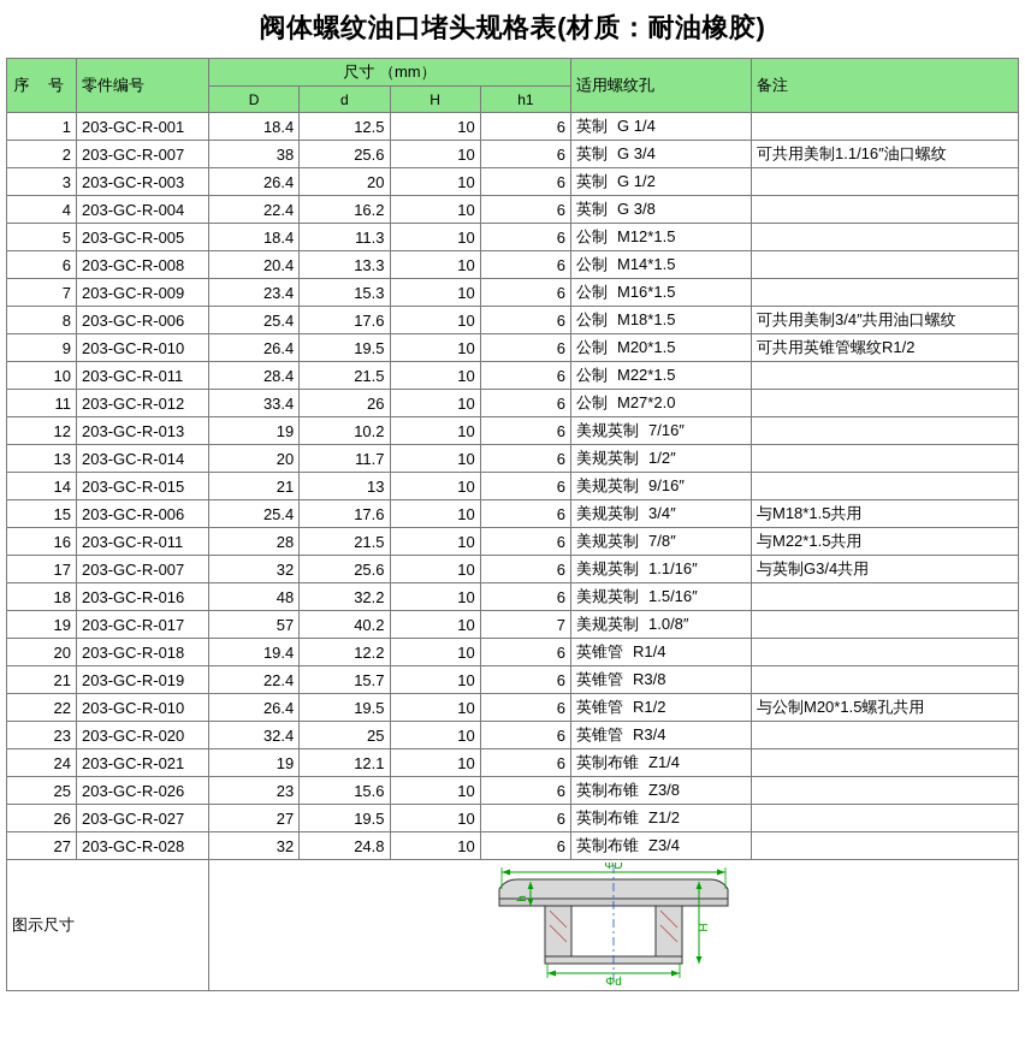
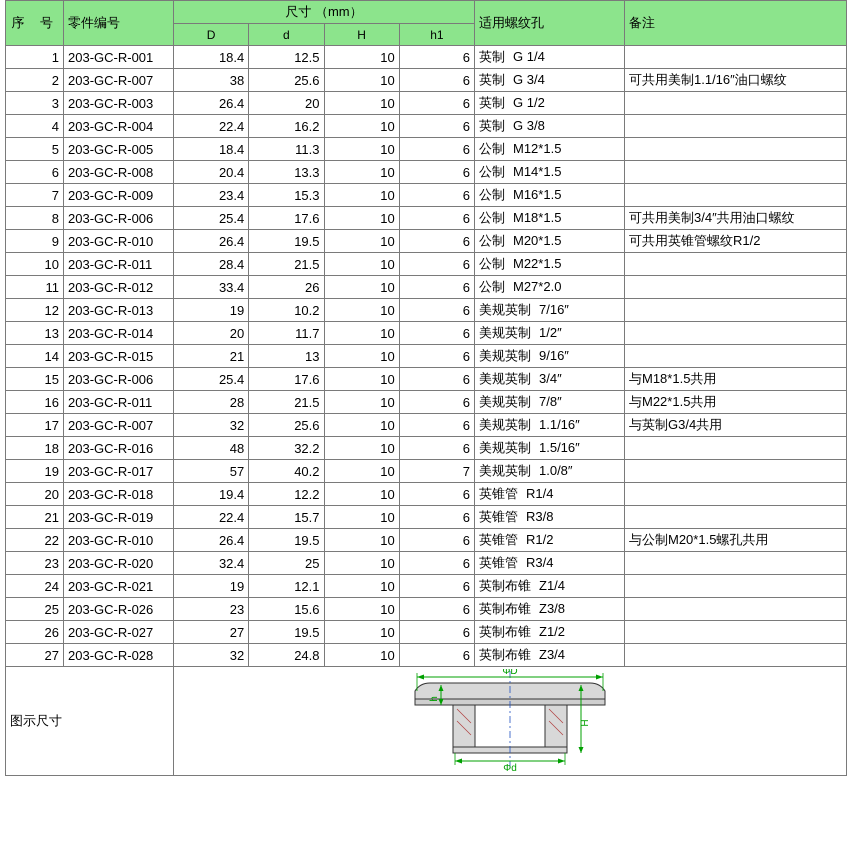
- 阀体螺纹油口堵头规格表(材质：耐油橡胶)
  序 号	零件编号	尺寸 （mm）	适用螺纹孔	备注
  D	d	H	h1
  1	203-GC-R-001	18.4	12.5	10	6	英制 G 1/4
  2	203-GC-R-007	38	25.6	10	6	英制 G 3/4	可共用美制1.1/16″油口螺纹
  3	203-GC-R-003	26.4	20	10	6	英制 G 1/2
  4	203-GC-R-004	22.4	16.2	10	6	英制 G 3/8
  5	203-GC-R-005	18.4	11.3	10	6	公制 M12*1.5
  6	203-GC-R-008	20.4	13.3	10	6	公制 M14*1.5
  7	203-GC-R-009	23.4	15.3	10	6	公制 M16*1.5
  8	203-GC-R-006	25.4	17.6	10	6	公制 M18*1.5	可共用美制3/4″共用油口螺纹
  9	203-GC-R-010	26.4	19.5	10	6	公制 M20*1.5	可共用英锥管螺纹R1/2
  10	203-GC-R-011	28.4	21.5	10	6	公制 M22*1.5
  11	203-GC-R-012	33.4	26	10	6	公制 M27*2.0
  12	203-GC-R-013	19	10.2	10	6	美规英制 7/16″
  13	203-GC-R-014	20	11.7	10	6	美规英制 1/2″
  14	203-GC-R-015	21	13	10	6	美规英制 9/16″
  15	203-GC-R-006	25.4	17.6	10	6	美规英制 3/4″	与M18*1.5共用
  16	203-GC-R-011	28	21.5	10	6	美规英制 7/8″	与M22*1.5共用
  17	203-GC-R-007	32	25.6	10	6	美规英制 1.1/16″	与英制G3/4共用
  18	203-GC-R-016	48	32.2	10	6	美规英制 1.5/16″
  19	203-GC-R-017	57	40.2	10	7	美规英制 1.0/8″
  20	203-GC-R-018	19.4	12.2	10	6	英锥管 R1/4
  21	203-GC-R-019	22.4	15.7	10	6	英锥管 R3/8
  22	203-GC-R-010	26.4	19.5	10	6	英锥管 R1/2	与公制M20*1.5螺孔共用
  23	203-GC-R-020	32.4	25	10	6	英锥管 R3/4
  24	203-GC-R-021	19	12.1	10	6	英制布锥 Z1/4
  25	203-GC-R-026	23	15.6	10	6	英制布锥 Z3/8
  26	203-GC-R-027	27	19.5	10	6	英制布锥 Z1/2
  27	203-GC-R-028	32	24.8	10	6	英制布锥 Z3/4
  图示尺寸	ΦD Φd
